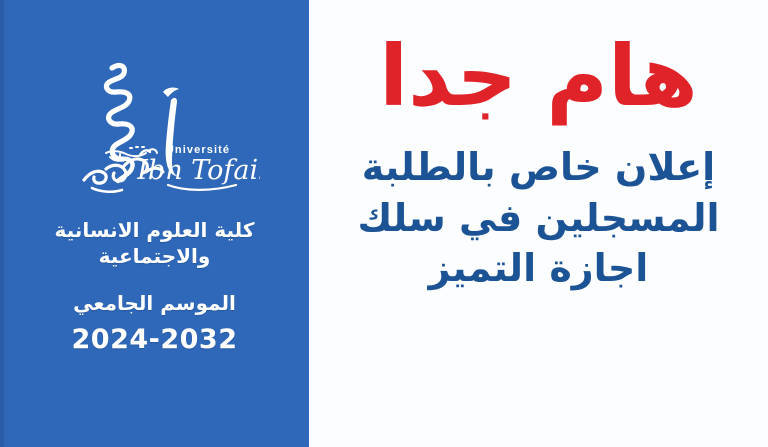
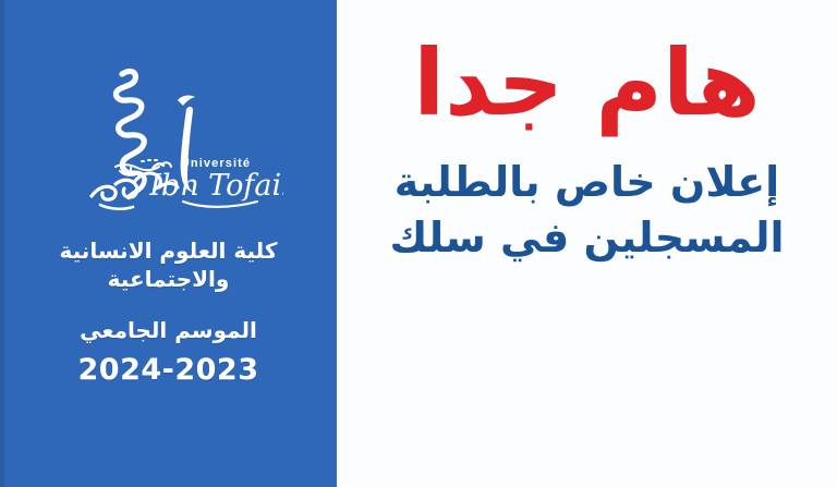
  Université
  Ibn Tofai
  كلية العلوم الانسانية والاجتماعية
  الموسم الجامعي
- 2024-2032
+ 2024-2023
  هام جدا
  إعلان خاص بالطلبة
  المسجلين في سلك
- اجازة التميز
